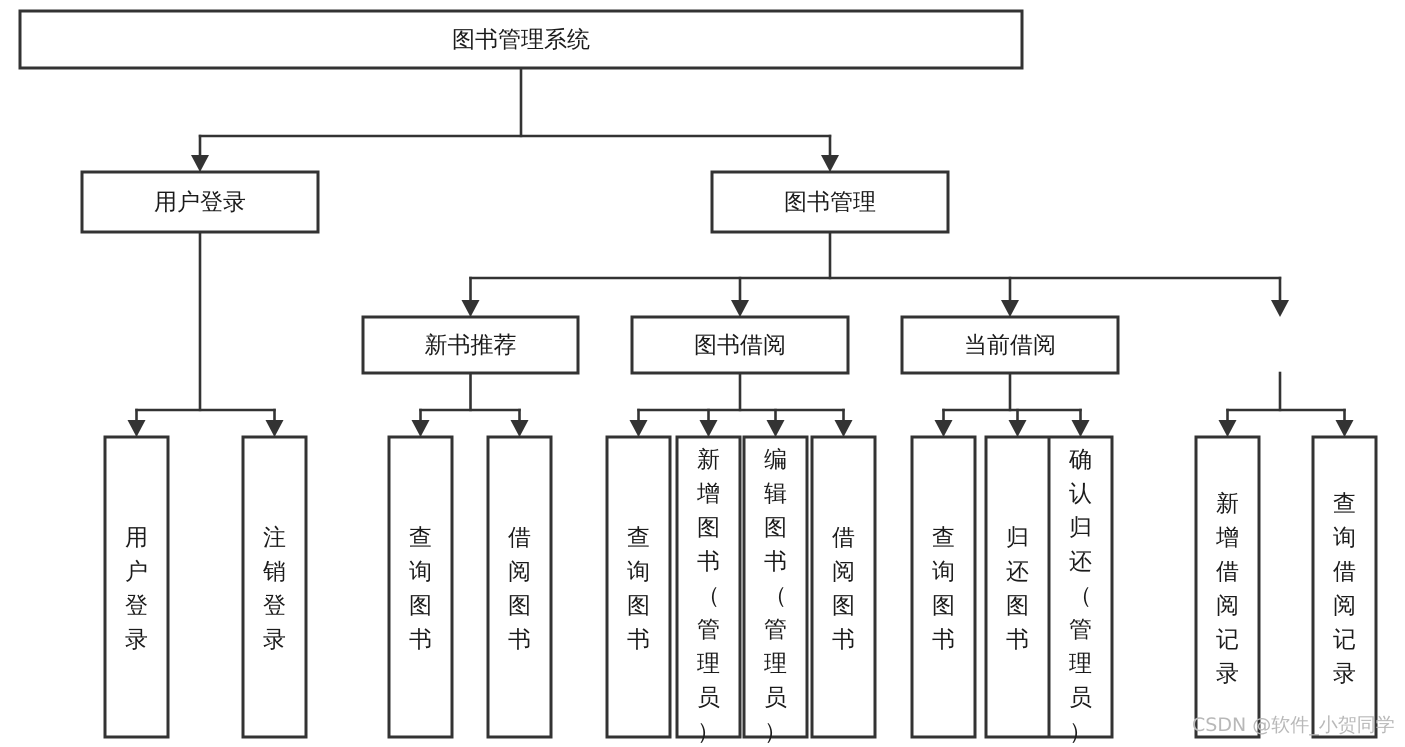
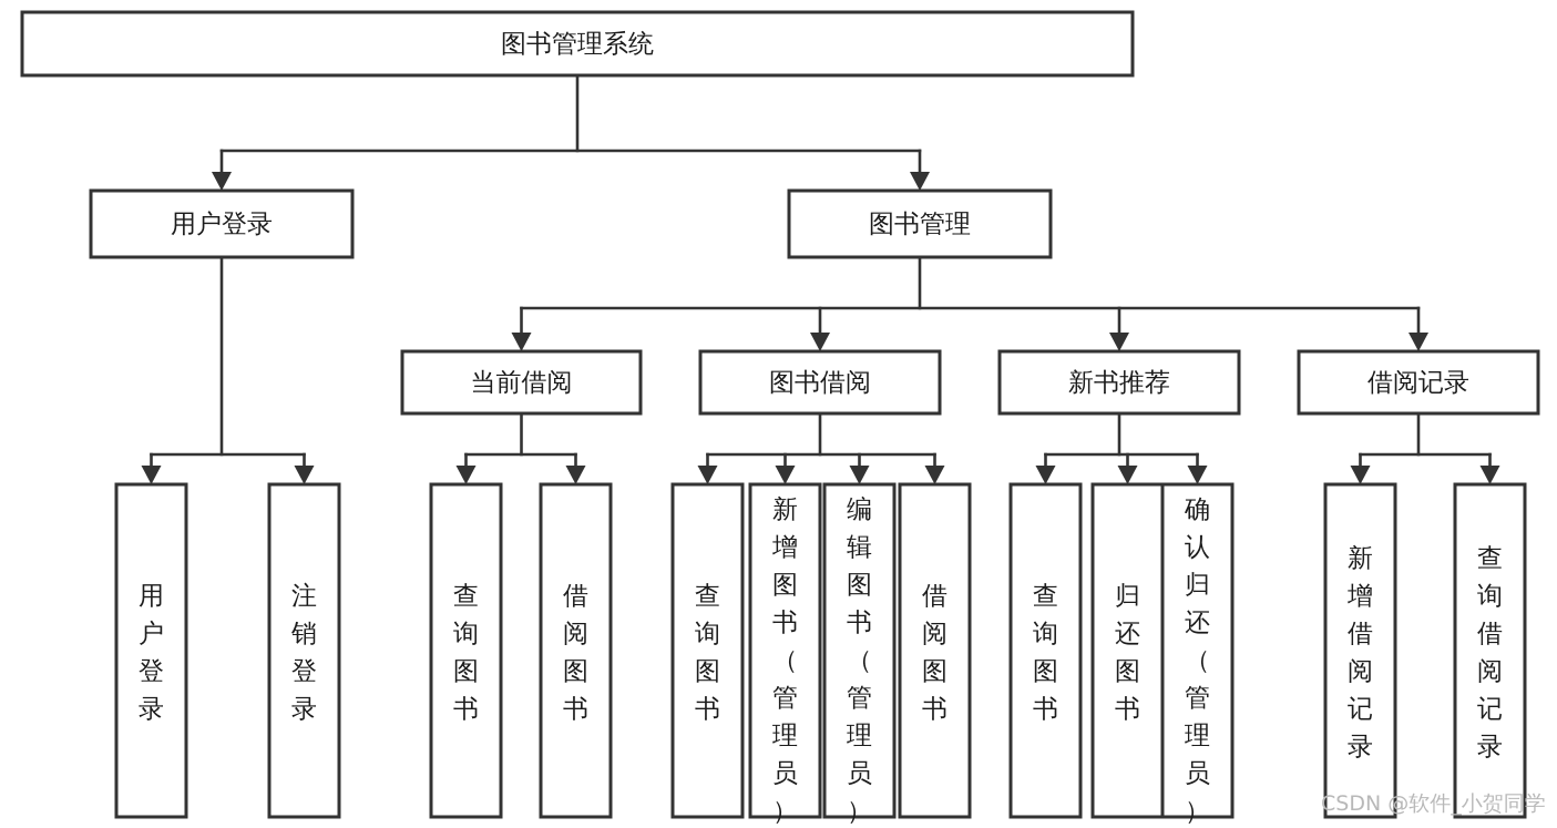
  图书管理系统
  用户登录
  图书管理
- 新书推荐
+ 当前借阅
  图书借阅
- 当前借阅
+ 新书推荐
+ 借阅记录
  用户登录
  注销登录
  查询图书
  借阅图书
  查询图书
  新增图书（管理员）
  编辑图书（管理员）
  借阅图书
  查询图书
  归还图书
  确认归还（管理员）
  新增借阅记录
  查询借阅记录
  CSDN @软件_小贺同学
